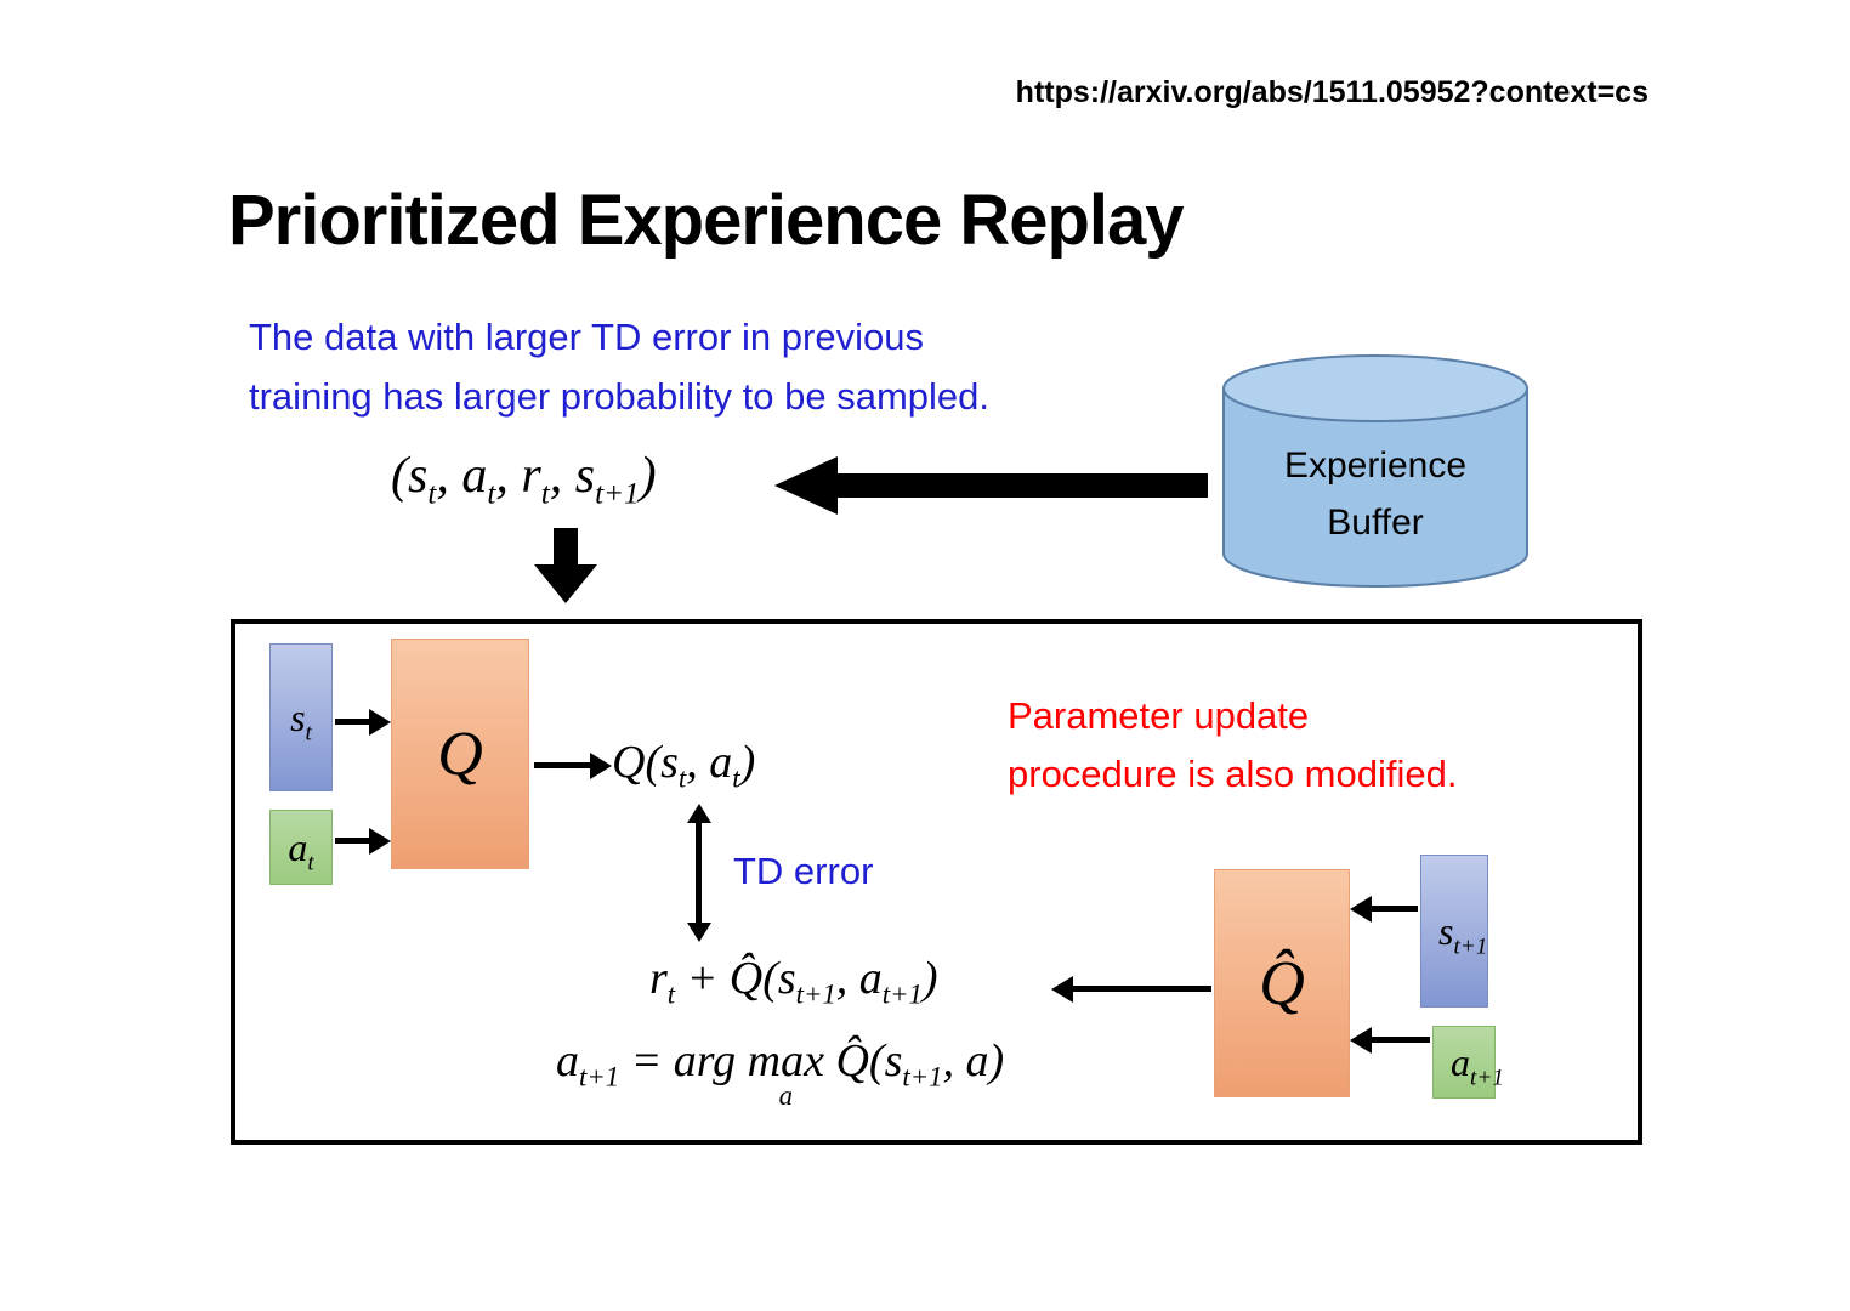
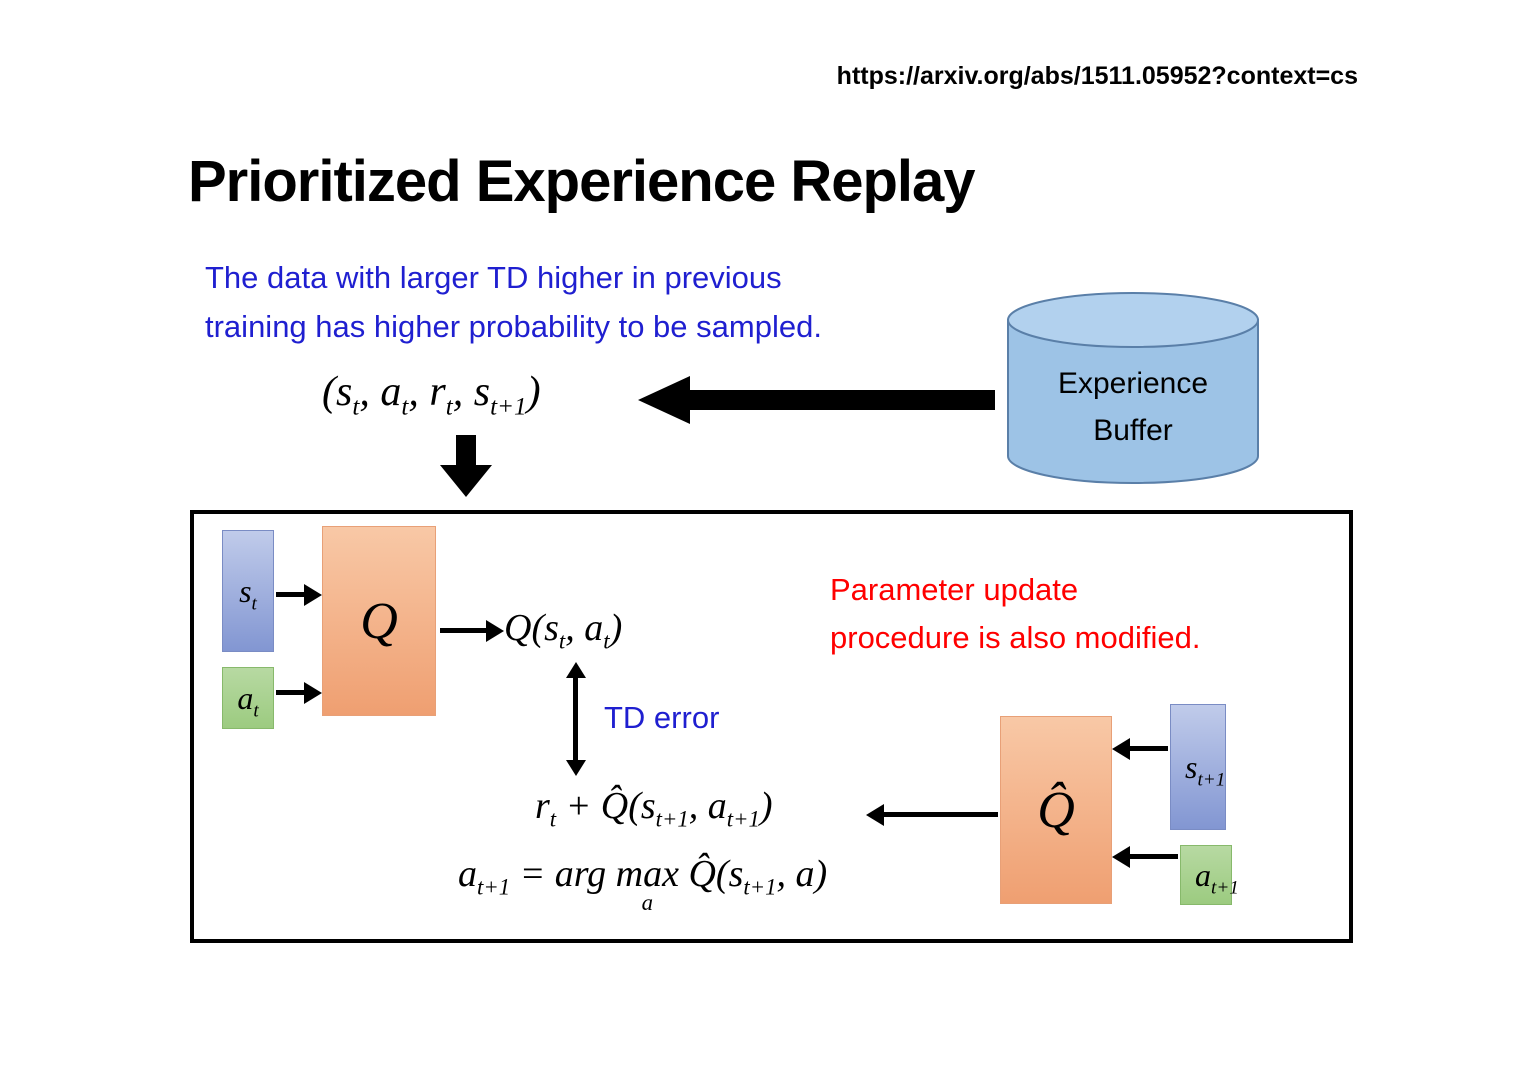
  https://arxiv.org/abs/1511.05952?context=cs
  Prioritized Experience Replay
- The data with larger TD error in previous
+ The data with larger TD higher in previous
- training has larger probability to be sampled.
+ training has higher probability to be sampled.
  (st, at, rt, st+1)
  Experience
  Buffer
  st
  at
  Q
  Q(st, at)
  Parameter update
  procedure is also modified.
  TD error
  rt + Q̂(st+1, at+1)
  at+1 = arg
  max
  a
  Q̂(st+1, a)
  Q̂
  st+1
  at+1
